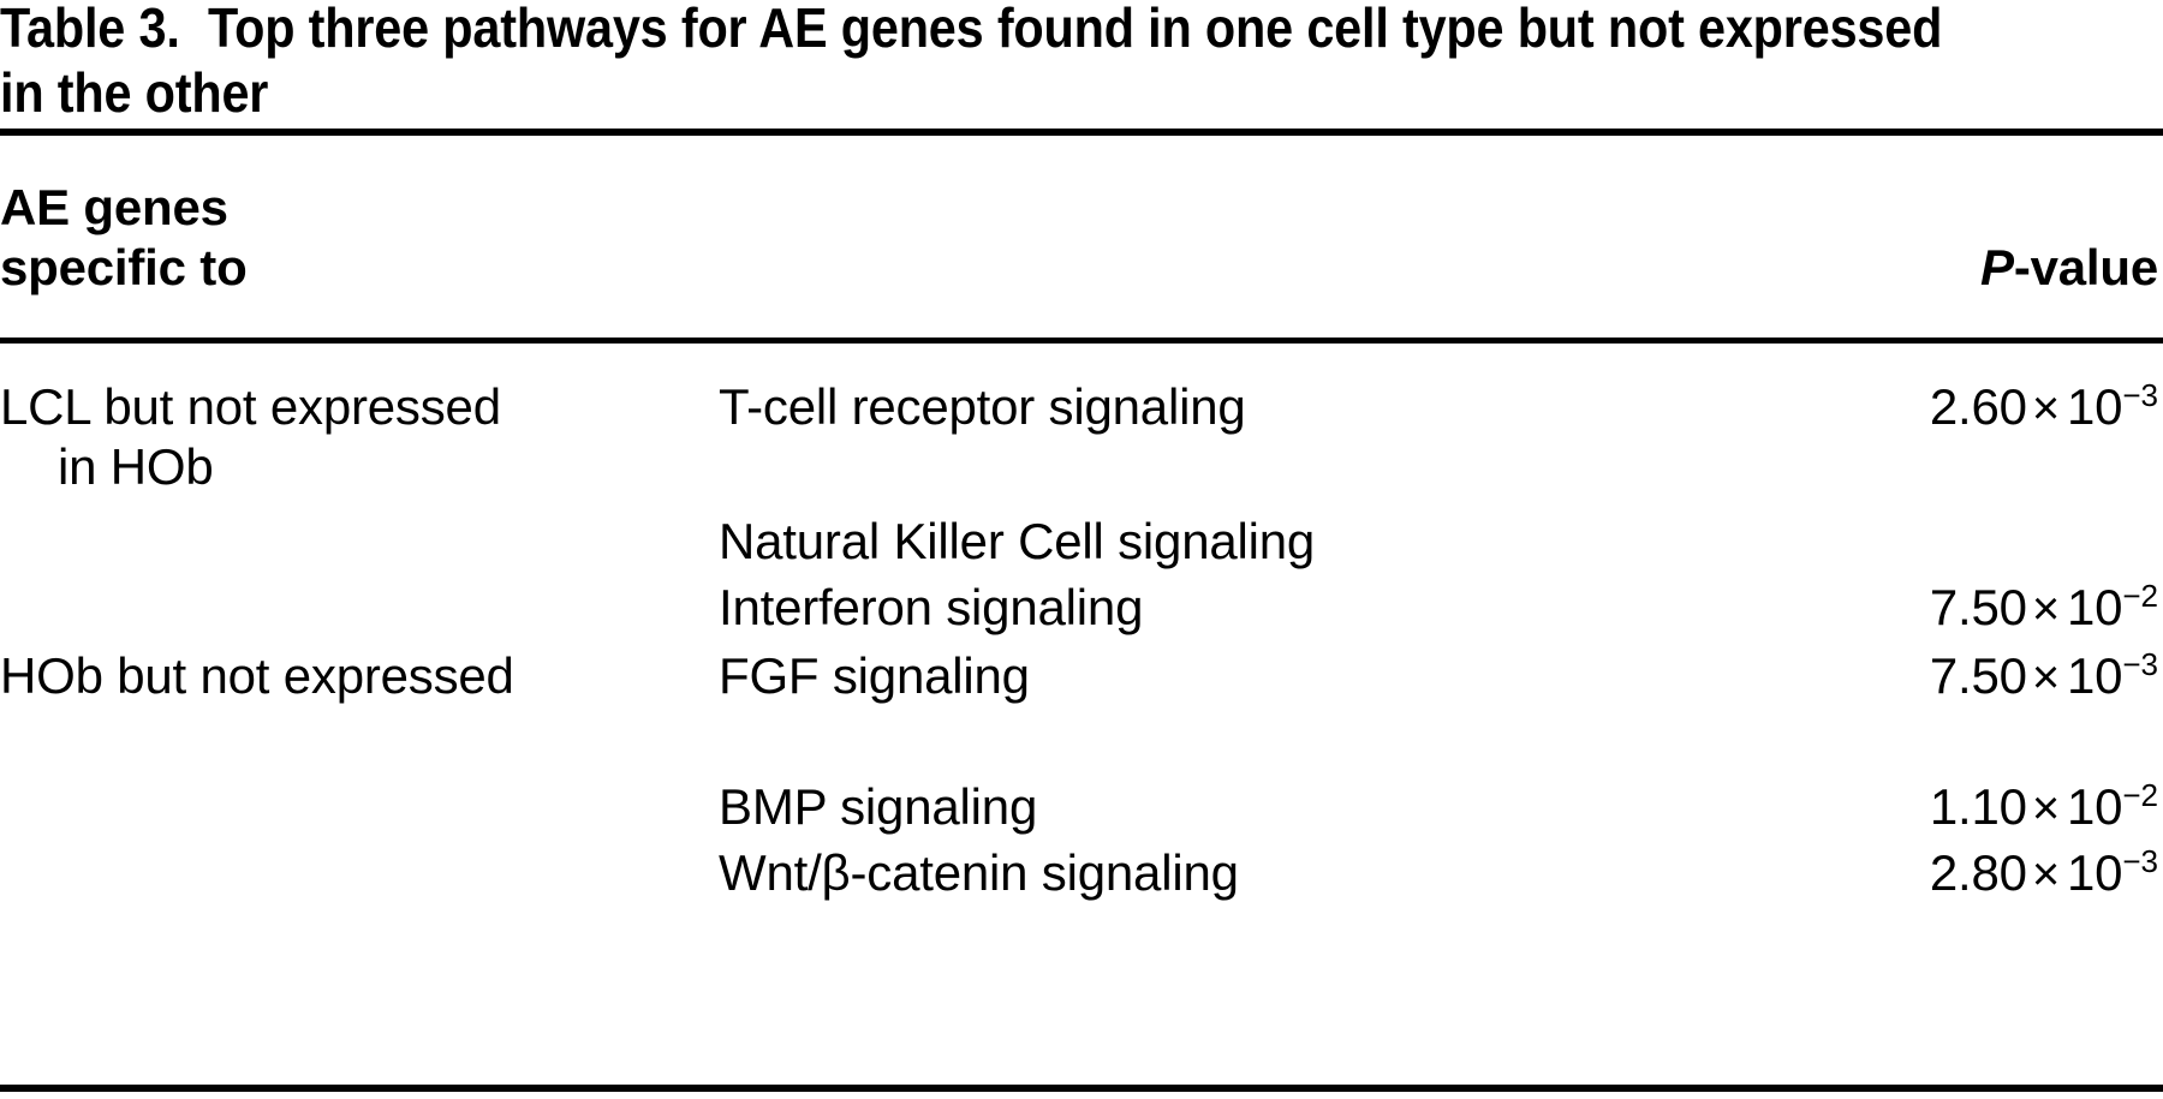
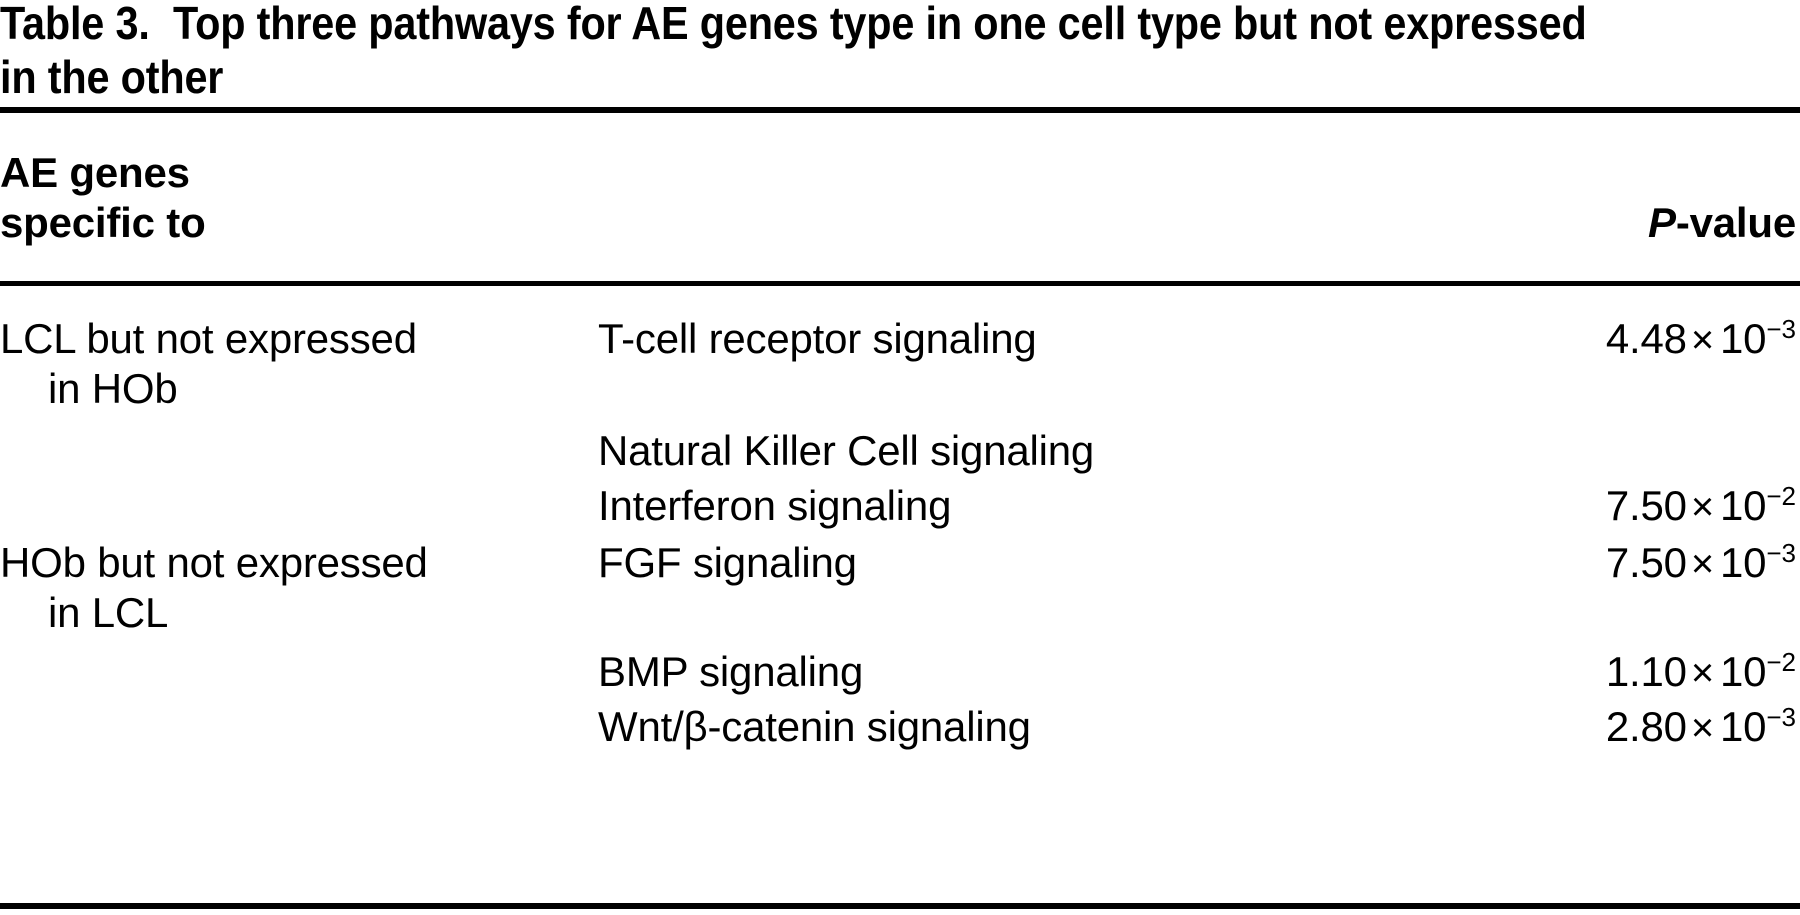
- Table 3. Top three pathways for AE genes found in one cell type but not expressed in the other
+ Table 3. Top three pathways for AE genes type in one cell type but not expressed in the other
  AE genes
  specific to
  P-value
  LCL but not expressed
  in HOb
  T-cell receptor signaling
- 2.60× 10−3
+ 4.48× 10−3
  Natural Killer Cell signaling
  Interferon signaling
  7.50× 10−2
  HOb but not expressed
+ in LCL
  FGF signaling
  7.50× 10−3
  BMP signaling
  1.10× 10−2
  Wnt/β-catenin signaling
  2.80× 10−3
